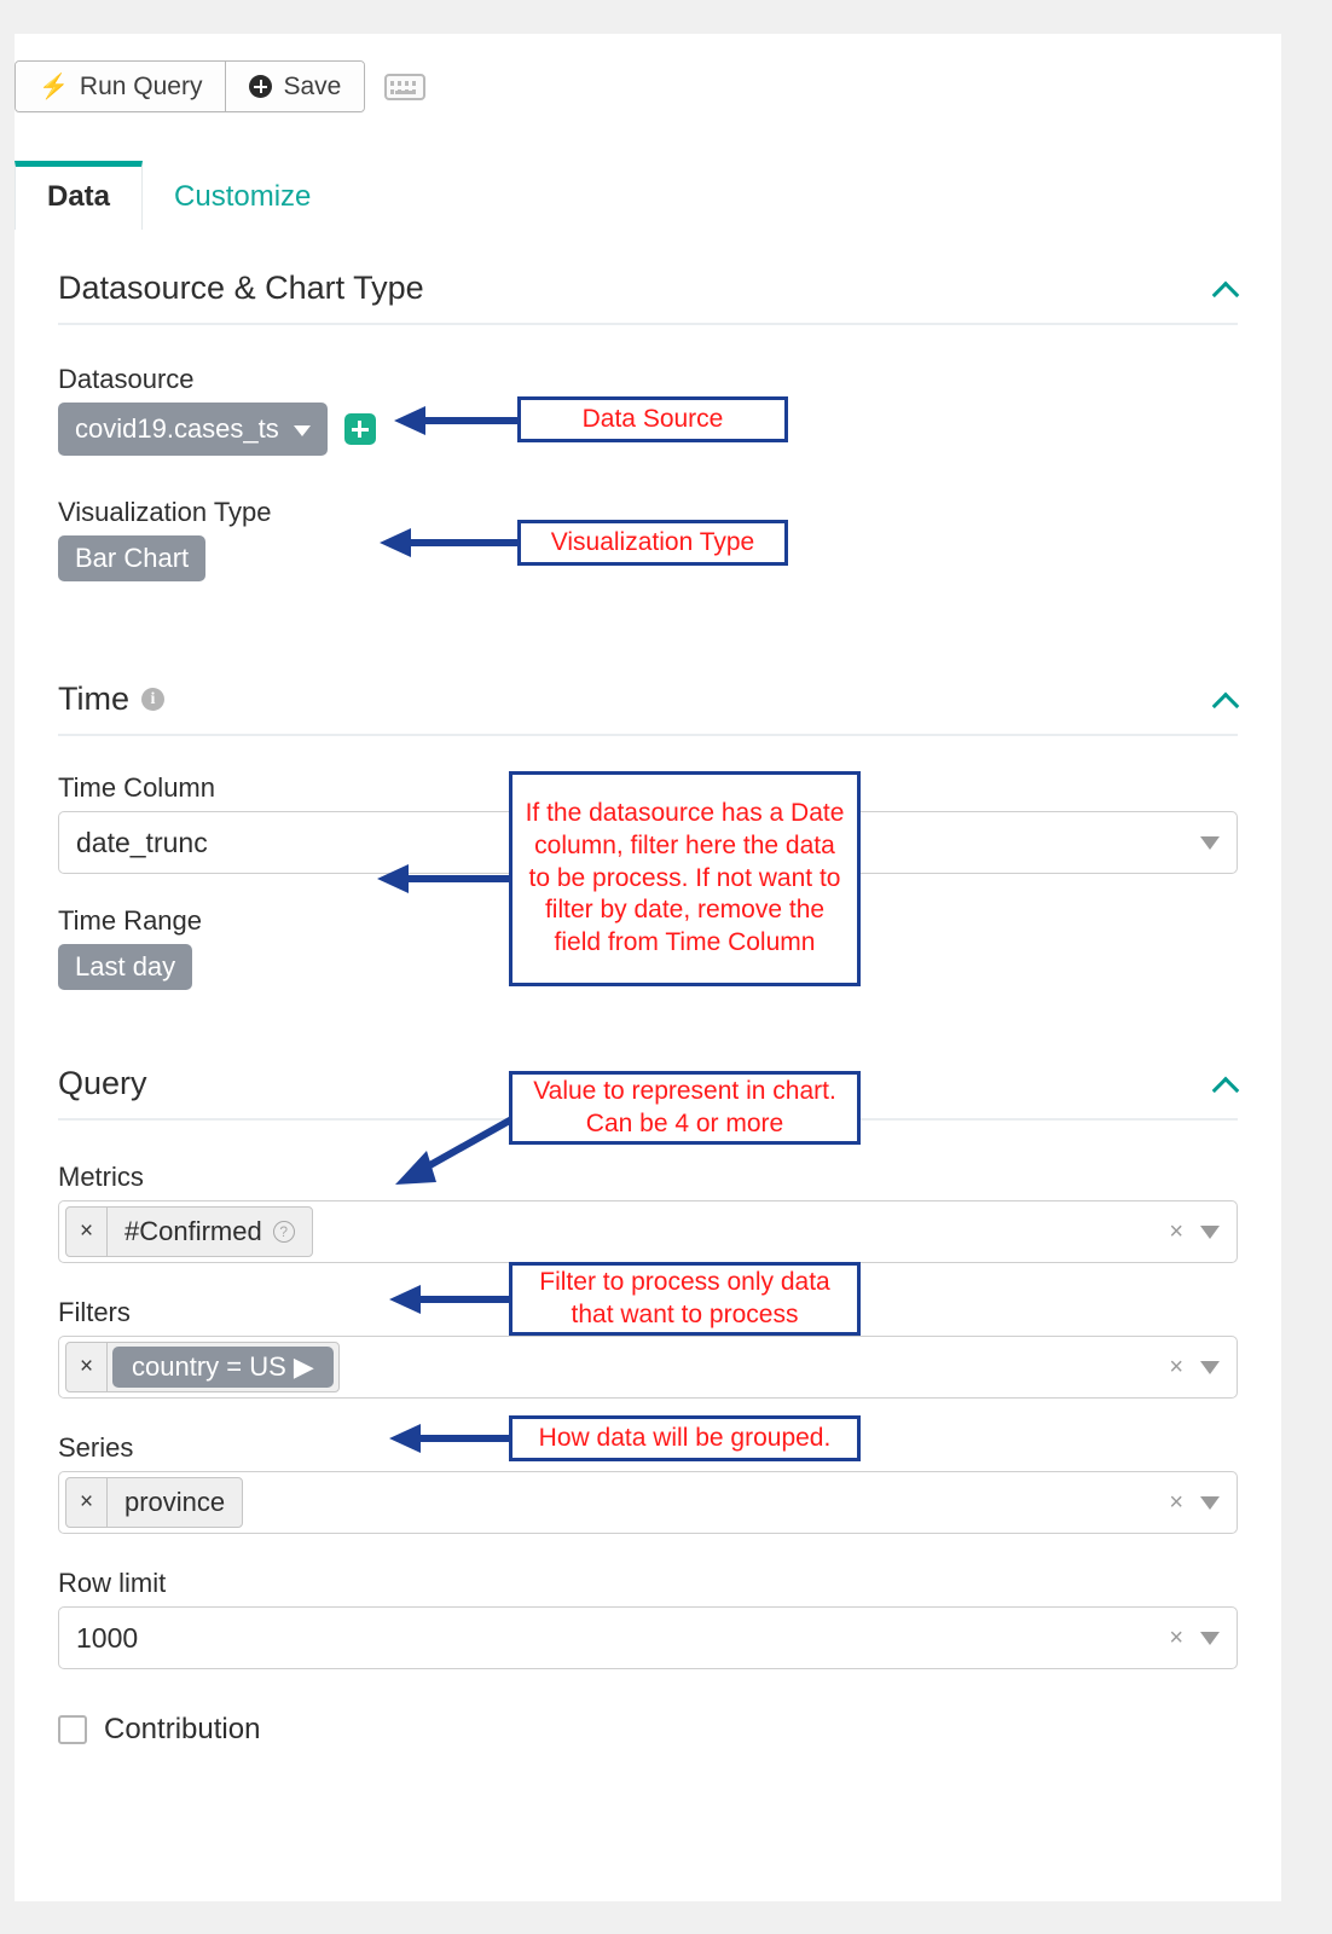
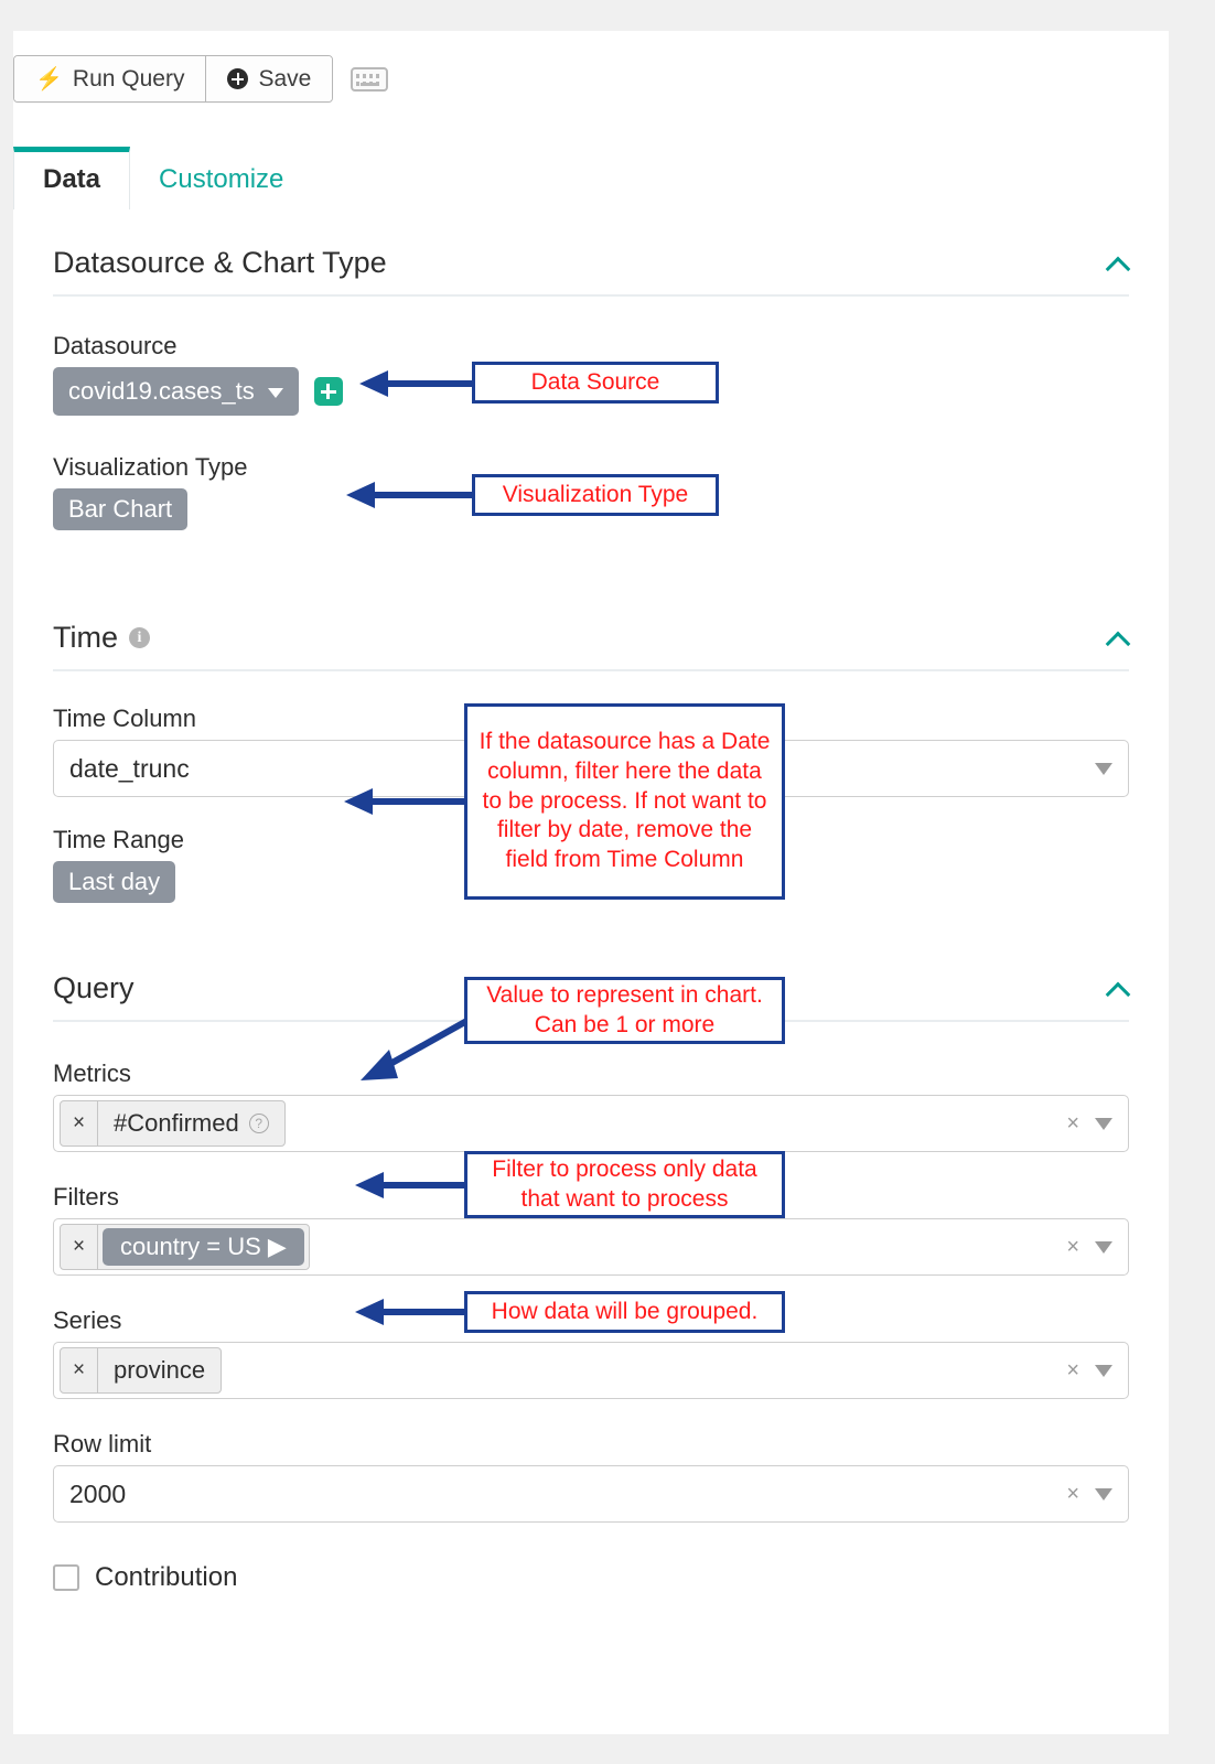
  ⚡
  Run Query
  Save
  Data
  Customize
  Datasource & Chart Type
  Datasource
  covid19.cases_ts
  Visualization Type
  Bar Chart
  Time
  i
  Time Column
  date_trunc
  Time Range
  Last day
  Query
  Metrics
  ×
  #Confirmed
  ?
  ×
  Filters
  ×
  country = US ▶
  ×
  Series
  ×
  province
  ×
  Row limit
- 1000
+ 2000
  ×
  Contribution
  Data Source
  Visualization Type
  If the datasource has a Date column, filter here the data to be process. If not want to filter by date, remove the field from Time Column
- Value to represent in chart. Can be 4 or more
+ Value to represent in chart. Can be 1 or more
  Filter to process only data that want to process
  How data will be grouped.
